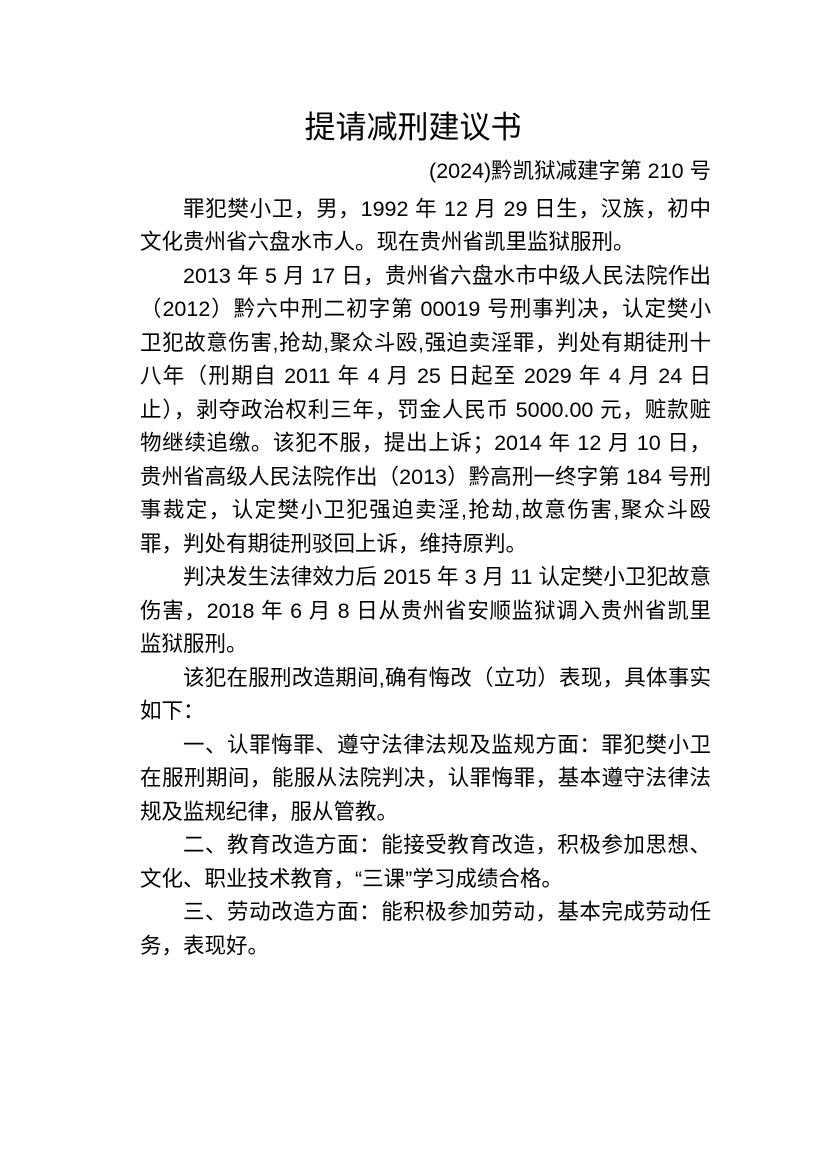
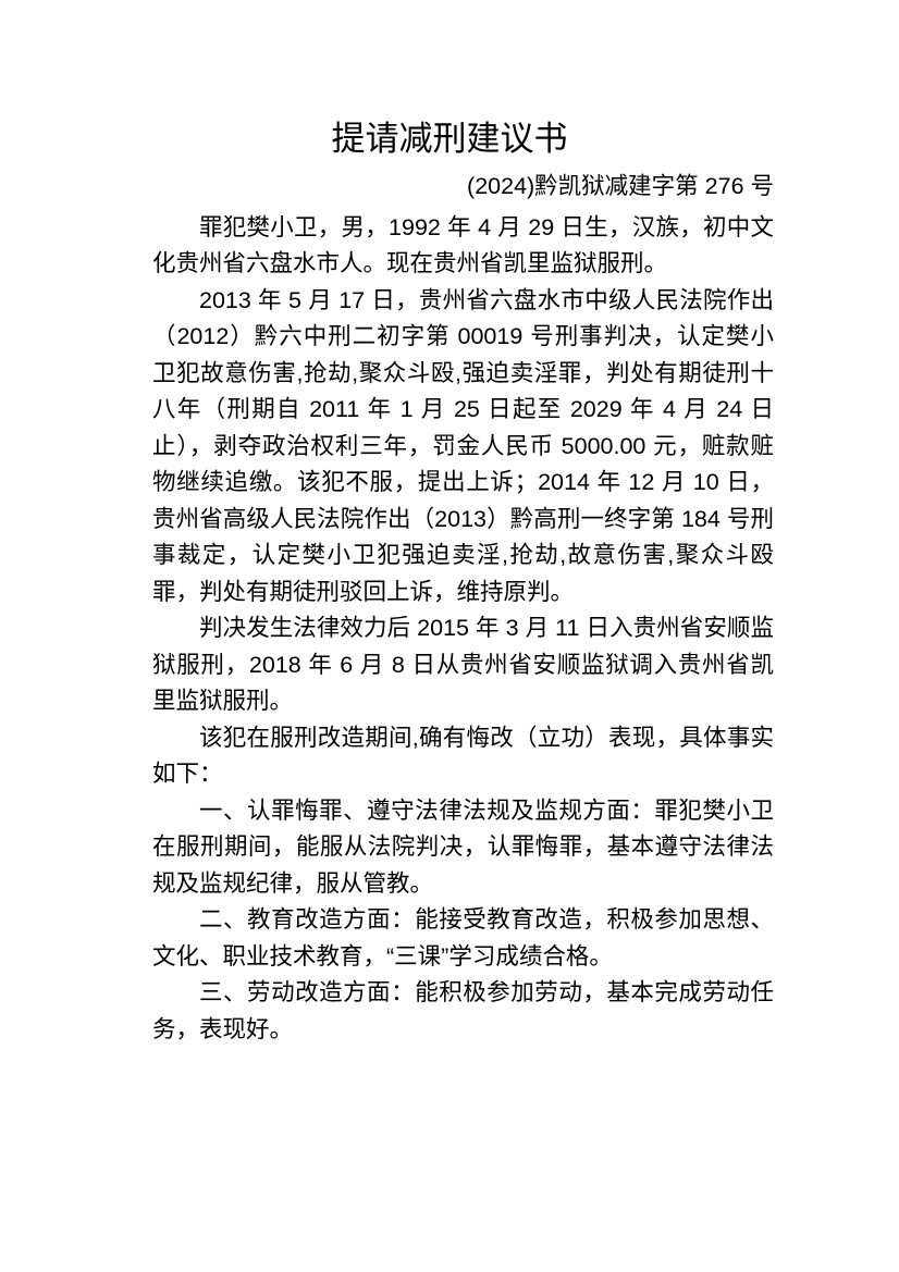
  提请减刑建议书
- (2024)黔凯狱减建字第 210 号
+ (2024)黔凯狱减建字第 276 号
- 罪犯樊小卫，男，1992 年 12 月 29 日生，汉族，初中文化贵州省六盘水市人。现在贵州省凯里监狱服刑。
+ 罪犯樊小卫，男，1992 年 4 月 29 日生，汉族，初中文化贵州省六盘水市人。现在贵州省凯里监狱服刑。
- 2013 年 5 月 17 日，贵州省六盘水市中级人民法院作出（2012）黔六中刑二初字第 00019 号刑事判决，认定樊小卫犯故意伤害,抢劫,聚众斗殴,强迫卖淫罪，判处有期徒刑十八年（刑期自 2011 年 4 月 25 日起至 2029 年 4 月 24 日止），剥夺政治权利三年，罚金人民币 5000.00 元，赃款赃物继续追缴。该犯不服，提出上诉；2014 年 12 月 10 日，贵州省高级人民法院作出（2013）黔高刑一终字第 184 号刑事裁定，认定樊小卫犯强迫卖淫,抢劫,故意伤害,聚众斗殴罪，判处有期徒刑驳回上诉，维持原判。
+ 2013 年 5 月 17 日，贵州省六盘水市中级人民法院作出（2012）黔六中刑二初字第 00019 号刑事判决，认定樊小卫犯故意伤害,抢劫,聚众斗殴,强迫卖淫罪，判处有期徒刑十八年（刑期自 2011 年 1 月 25 日起至 2029 年 4 月 24 日止），剥夺政治权利三年，罚金人民币 5000.00 元，赃款赃物继续追缴。该犯不服，提出上诉；2014 年 12 月 10 日，贵州省高级人民法院作出（2013）黔高刑一终字第 184 号刑事裁定，认定樊小卫犯强迫卖淫,抢劫,故意伤害,聚众斗殴罪，判处有期徒刑驳回上诉，维持原判。
- 判决发生法律效力后 2015 年 3 月 11 认定樊小卫犯故意伤害，2018 年 6 月 8 日从贵州省安顺监狱调入贵州省凯里监狱服刑。
+ 判决发生法律效力后 2015 年 3 月 11 日入贵州省安顺监狱服刑，2018 年 6 月 8 日从贵州省安顺监狱调入贵州省凯里监狱服刑。
  该犯在服刑改造期间,确有悔改（立功）表现，具体事实如下：
  一、认罪悔罪、遵守法律法规及监规方面：罪犯樊小卫在服刑期间，能服从法院判决，认罪悔罪，基本遵守法律法规及监规纪律，服从管教。
  二、教育改造方面：能接受教育改造，积极参加思想、文化、职业技术教育，“三课”学习成绩合格。
  三、劳动改造方面：能积极参加劳动，基本完成劳动任务，表现好。
